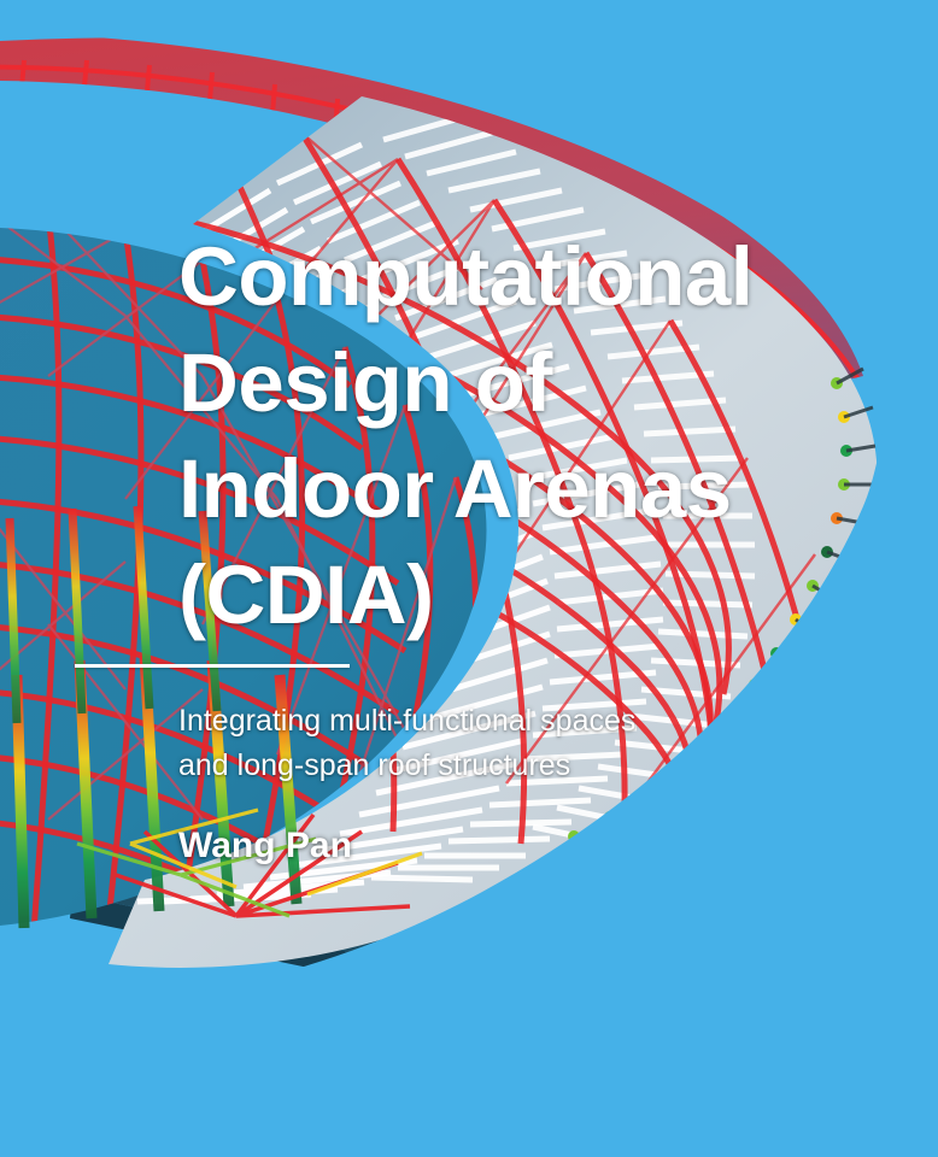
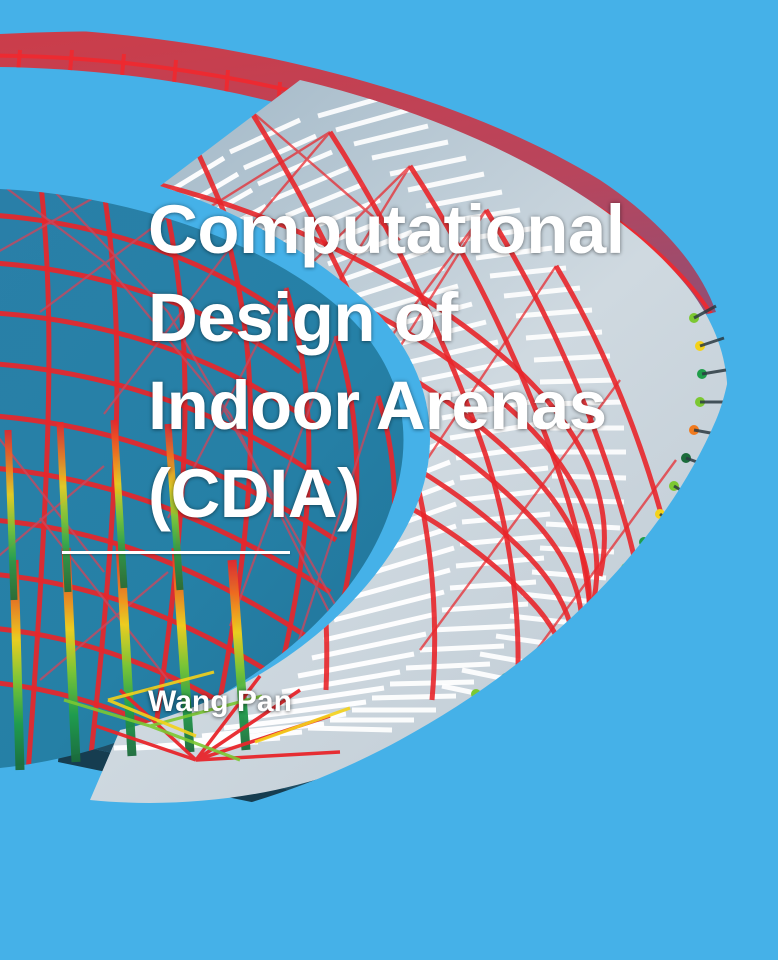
  Computational
  Design of
  Indoor Arenas
  (CDIA)
- Integrating multi-functional spaces
- and long-span roof structures
  Wang Pan
